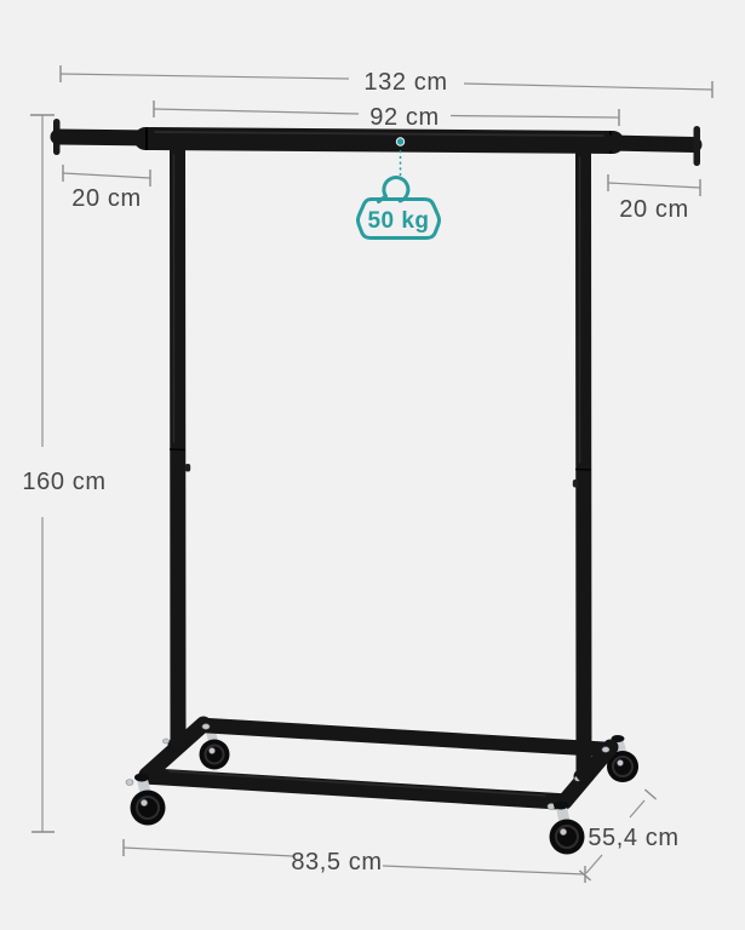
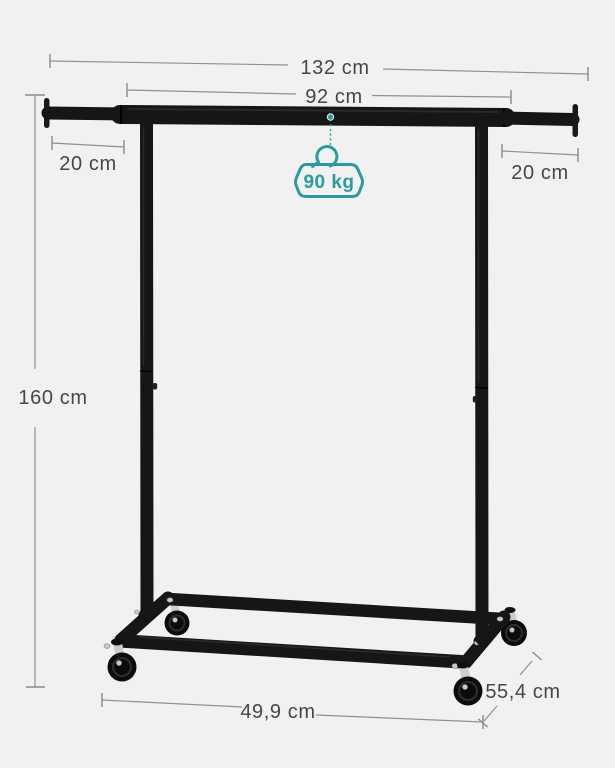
  132 cm
  92 cm
  160 cm
  20 cm
  20 cm
- 83,5 cm
+ 49,9 cm
  55,4 cm
- 50 kg
+ 90 kg
